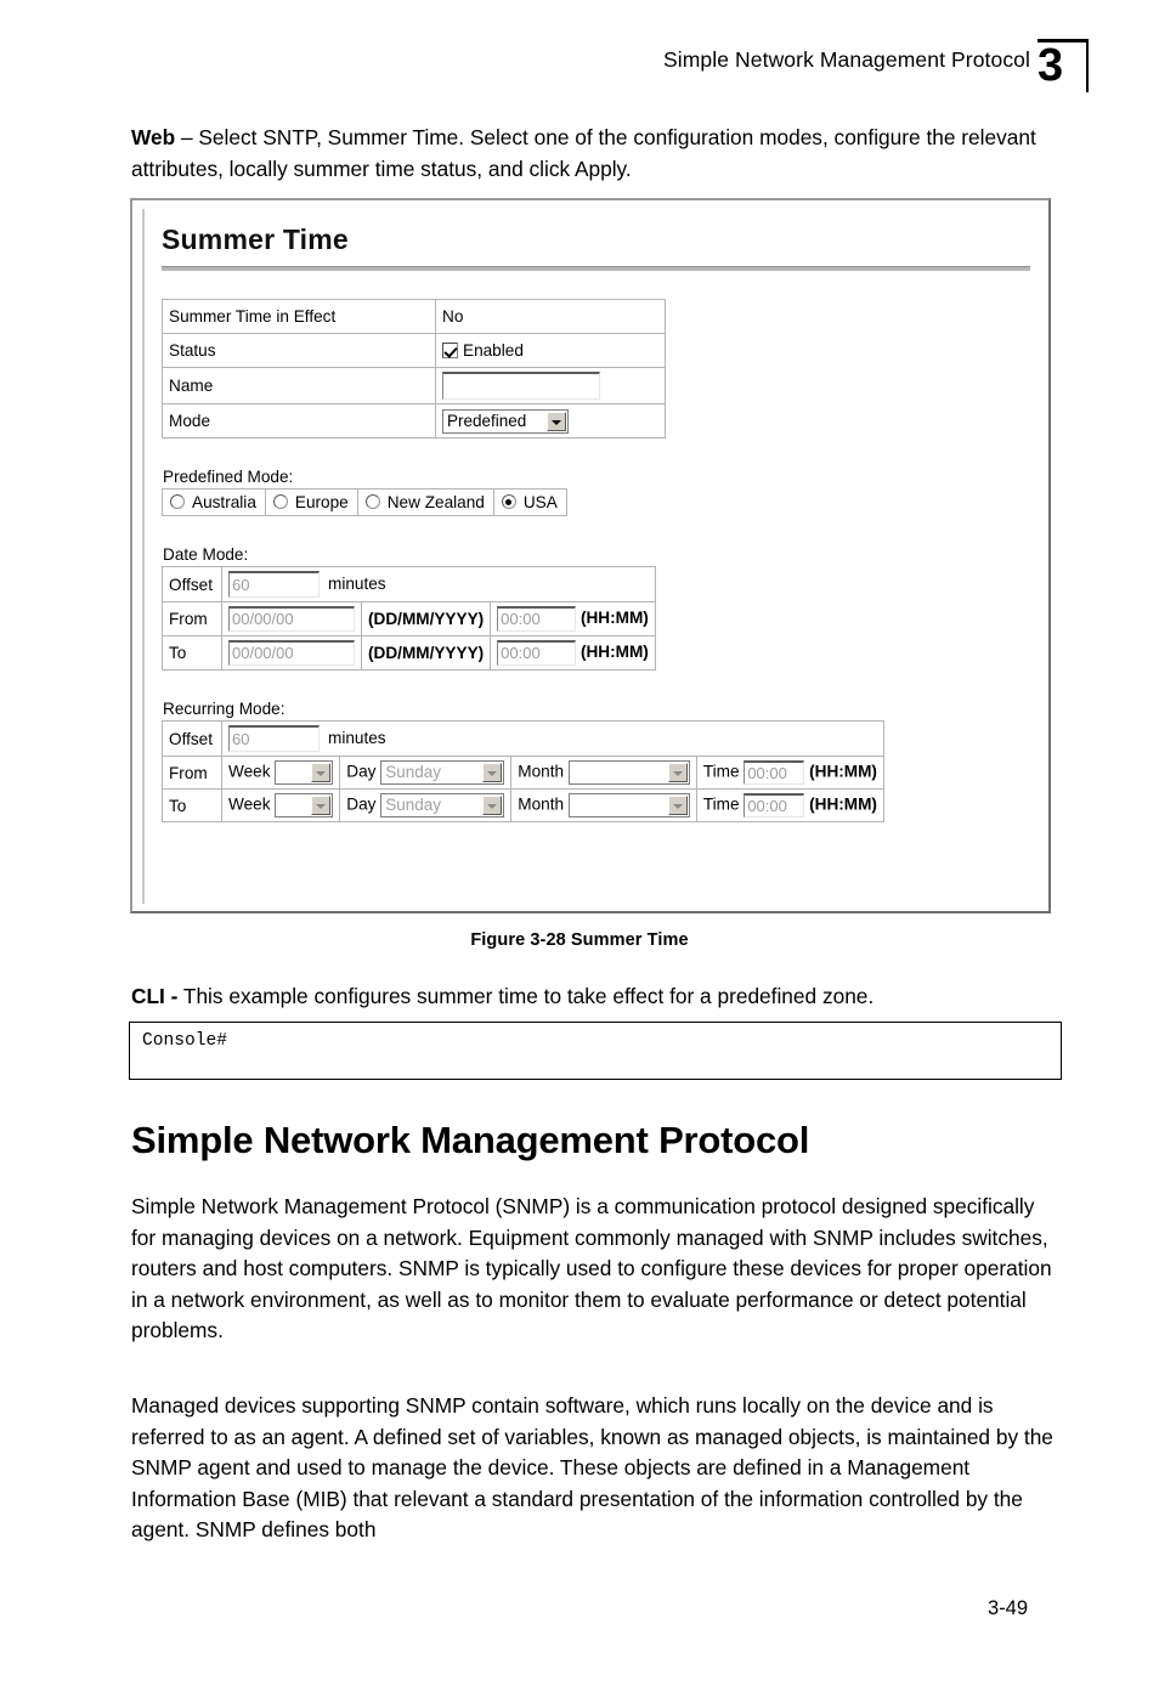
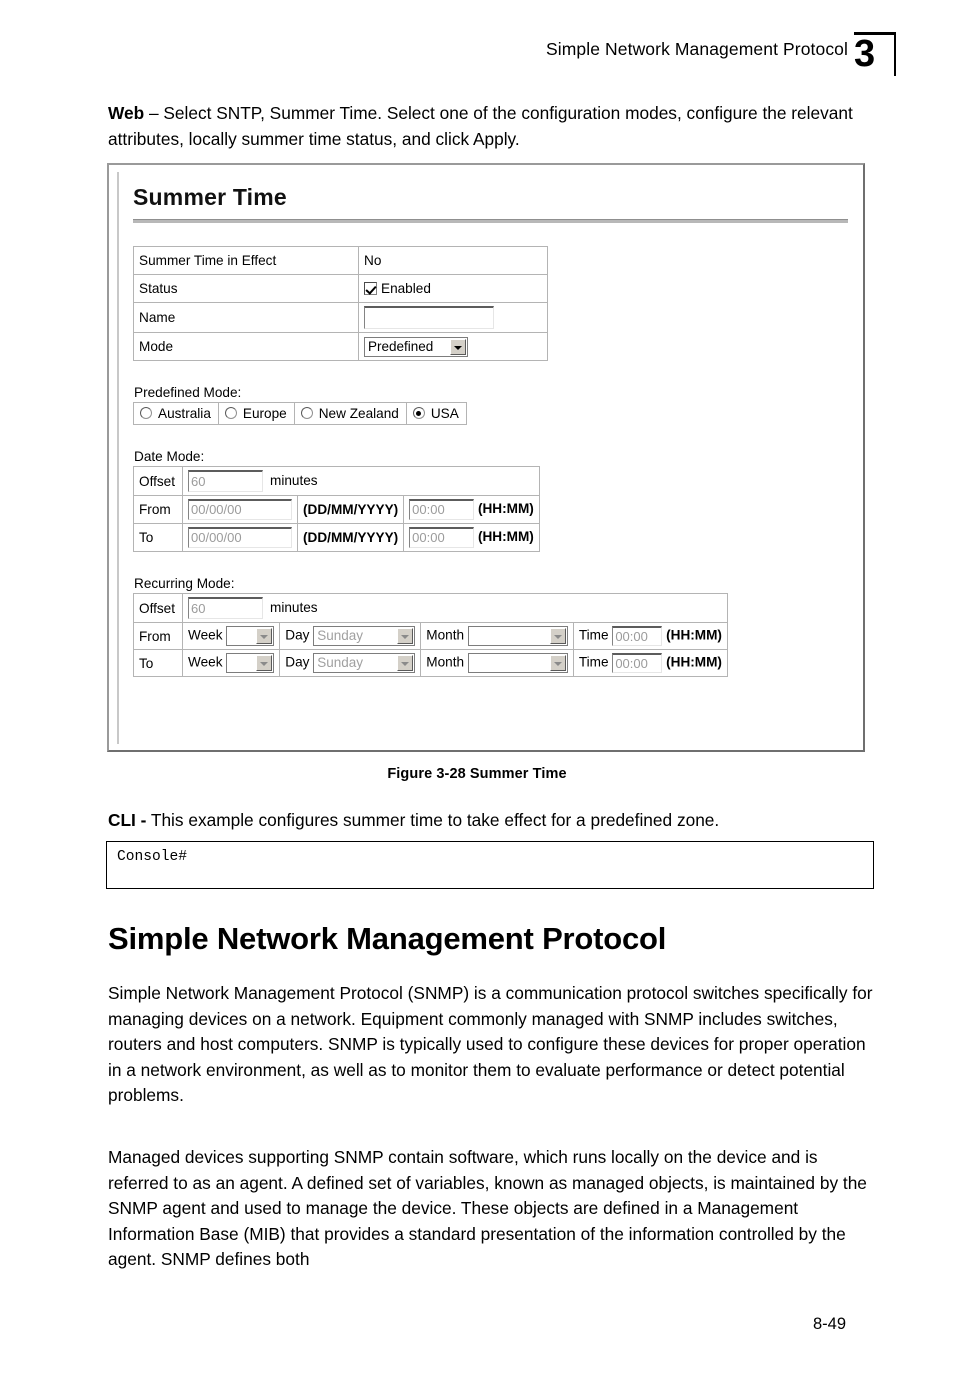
  Simple Network Management Protocol
  3
  Web – Select SNTP, Summer Time. Select one of the configuration modes, configure the relevant attributes, locally summer time status, and click Apply.
  Summer Time
  Summer Time in Effect	No
  Status	Enabled
  Name
  Mode	Predefined
  Predefined Mode:
  Australia	Europe	New Zealand	USA
  Date Mode:
  Offset	60 minutes
  From	00/00/00	(DD/MM/YYYY)	00:00 (HH:MM)
  To	00/00/00	(DD/MM/YYYY)	00:00 (HH:MM)
  Recurring Mode:
  Offset	60 minutes
  From	Week	Day Sunday	Month	Time 00:00 (HH:MM)
  To	Week	Day Sunday	Month	Time 00:00 (HH:MM)
  Figure 3-28 Summer Time
  CLI - This example configures summer time to take effect for a predefined zone.
  Console#
  Simple Network Management Protocol
- Simple Network Management Protocol (SNMP) is a communication protocol designed specifically for managing devices on a network. Equipment commonly managed with SNMP includes switches, routers and host computers. SNMP is typically used to configure these devices for proper operation in a network environment, as well as to monitor them to evaluate performance or detect potential problems.
+ Simple Network Management Protocol (SNMP) is a communication protocol switches specifically for managing devices on a network. Equipment commonly managed with SNMP includes switches, routers and host computers. SNMP is typically used to configure these devices for proper operation in a network environment, as well as to monitor them to evaluate performance or detect potential problems.
- Managed devices supporting SNMP contain software, which runs locally on the device and is referred to as an agent. A defined set of variables, known as managed objects, is maintained by the SNMP agent and used to manage the device. These objects are defined in a Management Information Base (MIB) that relevant a standard presentation of the information controlled by the agent. SNMP defines both
+ Managed devices supporting SNMP contain software, which runs locally on the device and is referred to as an agent. A defined set of variables, known as managed objects, is maintained by the SNMP agent and used to manage the device. These objects are defined in a Management Information Base (MIB) that provides a standard presentation of the information controlled by the agent. SNMP defines both
- 3-49
+ 8-49
